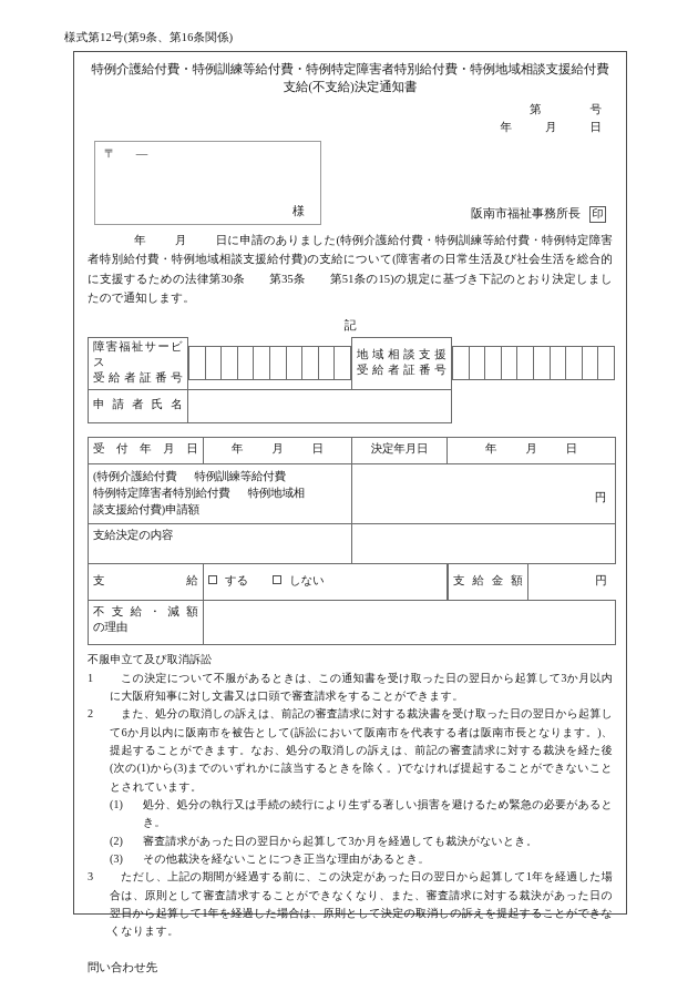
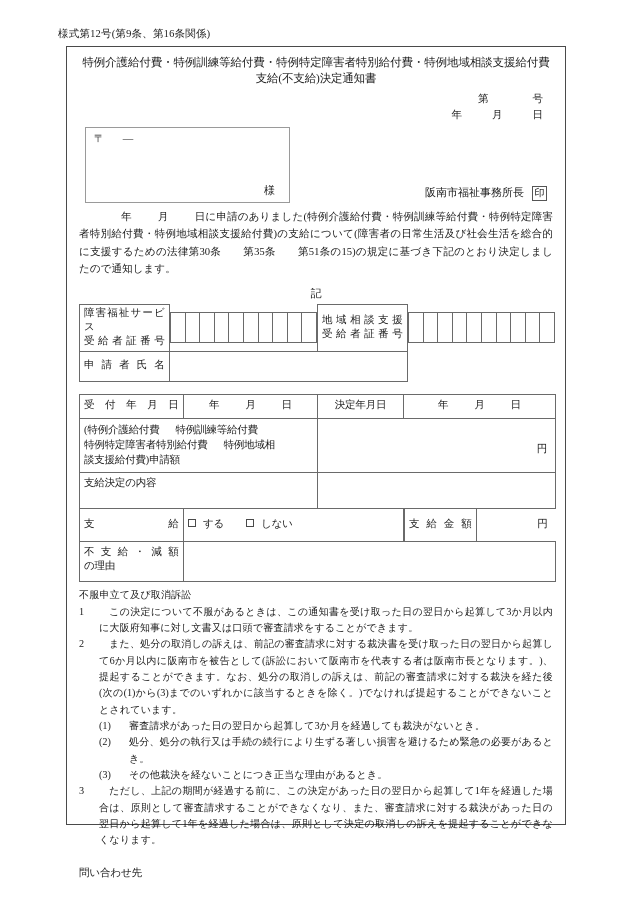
  様式第12号(第9条、第16条関係)
  特例介護給付費・特例訓練等給付費・特例特定障害者特別給付費・特例地域相談支援給付費
  支給(不支給)決定通知書
  第 号
  年 月 日
  〒 —
  様
  阪南市福祉事務所長
  印
  年 月 日に申請のありました(特例介護給付費・特例訓練等給付費・特例特定障害者特別給付費・特例地域相談支援給付費)の支給について(障害者の日常生活及び社会生活を総合的に支援するための法律第30条 第35条 第51条の15)の規定に基づき下記のとおり決定しましたので通知します。
  記
  障害福祉サービス 受給者証番号		地域相談支援 受給者証番号
  申請者氏名
  受付年月日	年 月 日	決定年月日	年 月 日
  (特例介護給付費 特例訓練等給付費 特例特定障害者特別給付費 特例地域相 談支援給付費)申請額	円
  支給決定の内容
  支給	する しない
  支給金額	円
  不支給・減額 の理由
  不服申立て及び取消訴訟
  1
  この決定について不服があるときは、この通知書を受け取った日の翌日から起算して3か月以内に大阪府知事に対し文書又は口頭で審査請求をすることができます。
  2
  また、処分の取消しの訴えは、前記の審査請求に対する裁決書を受け取った日の翌日から起算して6か月以内に阪南市を被告として(訴訟において阪南市を代表する者は阪南市長となります。)、提起することができます。なお、処分の取消しの訴えは、前記の審査請求に対する裁決を経た後(次の(1)から(3)までのいずれかに該当するときを除く。)でなければ提起することができないこととされています。
  (1)
- 処分、処分の執行又は手続の続行により生ずる著しい損害を避けるため緊急の必要があるとき。
+ 審査請求があった日の翌日から起算して3か月を経過しても裁決がないとき。
  (2)
- 審査請求があった日の翌日から起算して3か月を経過しても裁決がないとき。
+ 処分、処分の執行又は手続の続行により生ずる著しい損害を避けるため緊急の必要があるとき。
  (3)
  その他裁決を経ないことにつき正当な理由があるとき。
  3
  ただし、上記の期間が経過する前に、この決定があった日の翌日から起算して1年を経過した場合は、原則として審査請求することができなくなり、また、審査請求に対する裁決があった日の翌日から起算して1年を経過した場合は、原則として決定の取消しの訴えを提起することができなくなります。
  問い合わせ先
